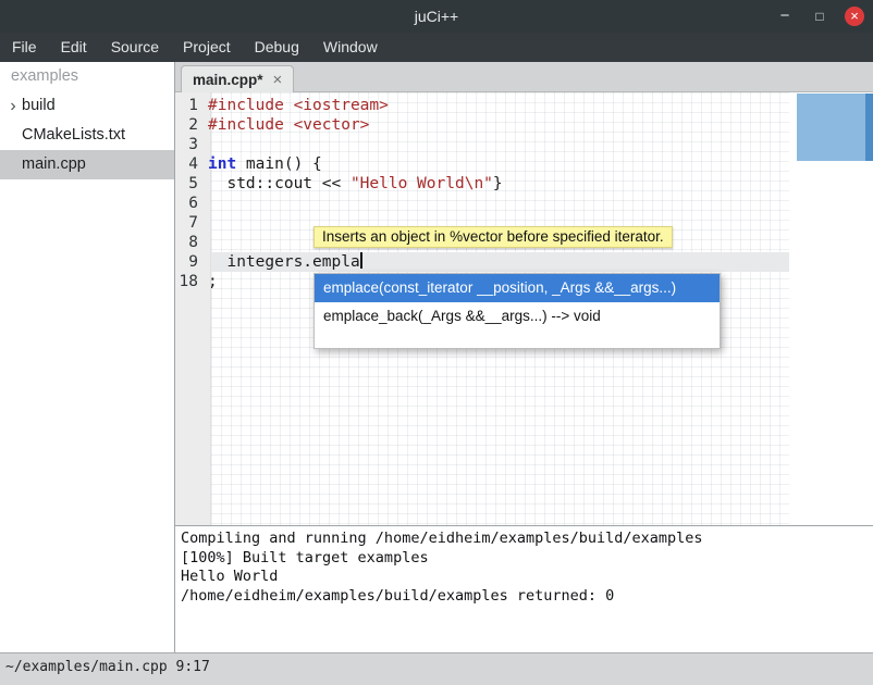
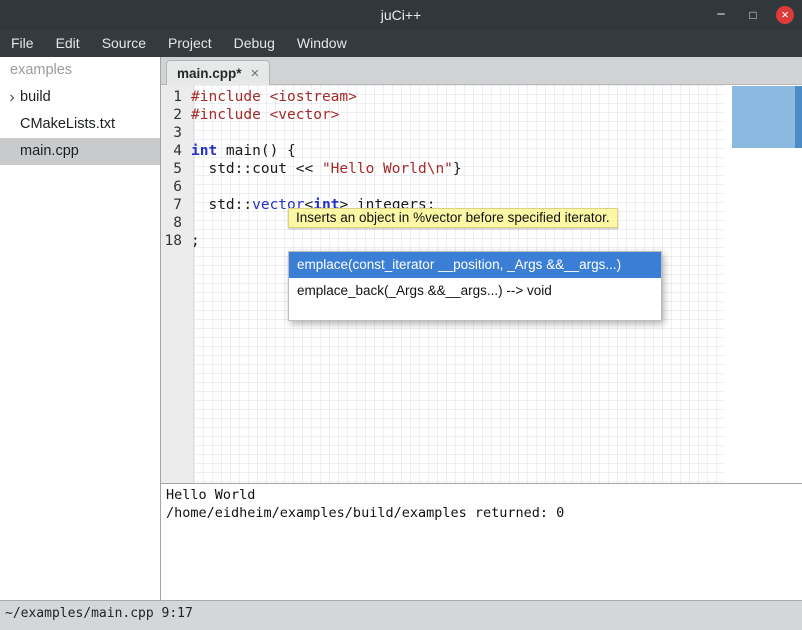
  juCi++
  −
  □
  ×
  File Edit Source Project Debug Window
  examples
  ›
  build
  CMakeLists.txt
  main.cpp
  main.cpp*
  ×
  1
  #include <iostream>
  2
  #include <vector>
  3
  4
  int main() {
  5
  std::cout << "Hello World\n"}
  6
  7
+ std::vector<int> integers;
  8
- 9
- integers.empla
  18
  ;
  Inserts an object in %vector before specified iterator.
  emplace(const_iterator __position, _Args &&__args...)
  emplace_back(_Args &&__args...) --> void
- Compiling and running /home/eidheim/examples/build/examples
- [100%] Built target examples
  Hello World
  /home/eidheim/examples/build/examples returned: 0
  ~/examples/main.cpp 9:17
